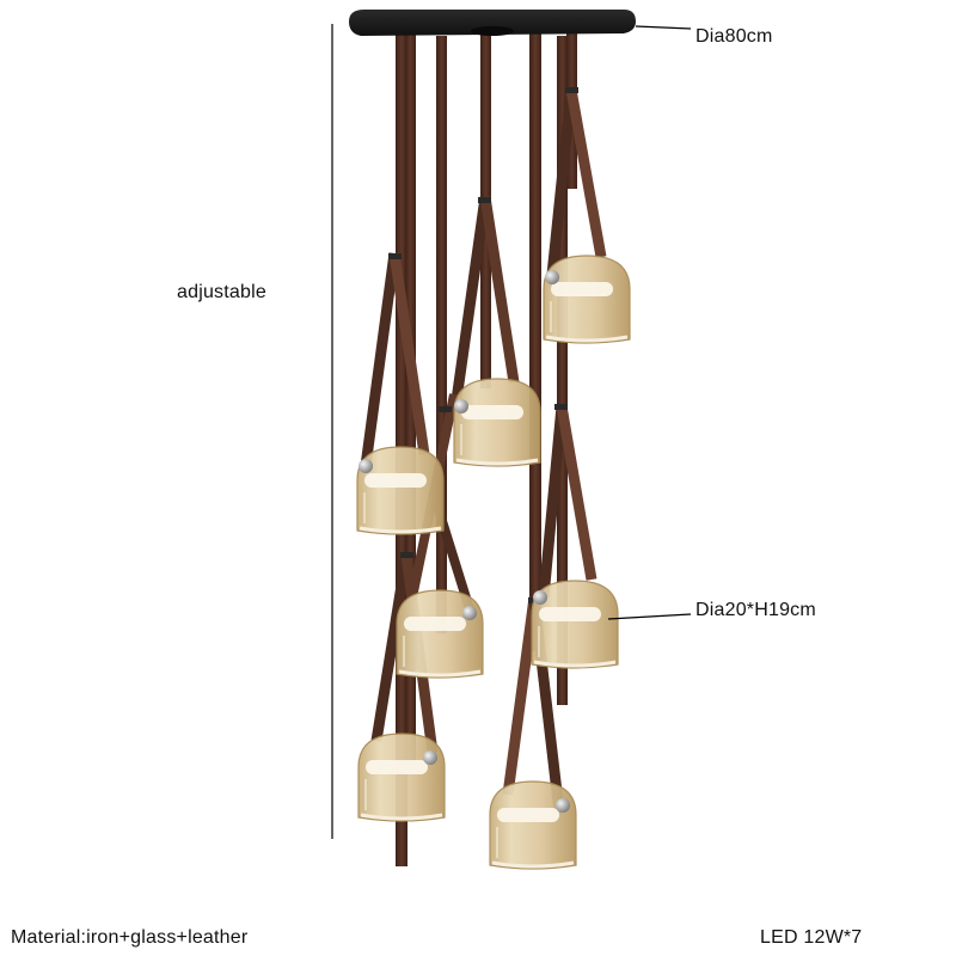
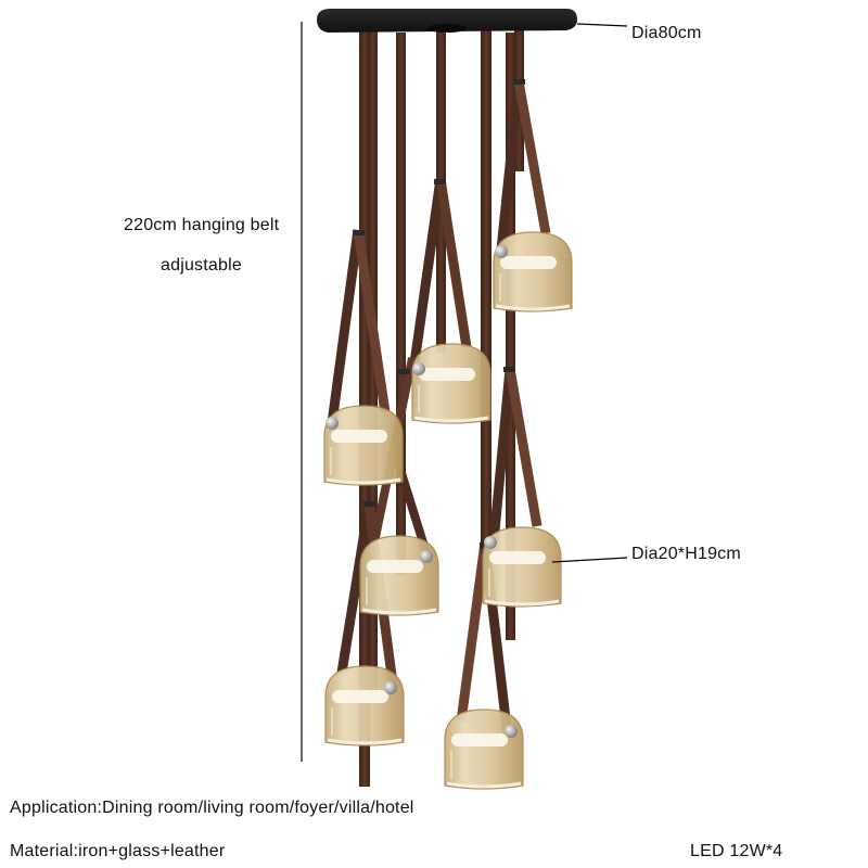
  Dia80cm
+ 220cm hanging belt
  adjustable
  Dia20*H19cm
+ Application:Dining room/living room/foyer/villa/hotel
  Material:iron+glass+leather
- LED 12W*7
+ LED 12W*4
